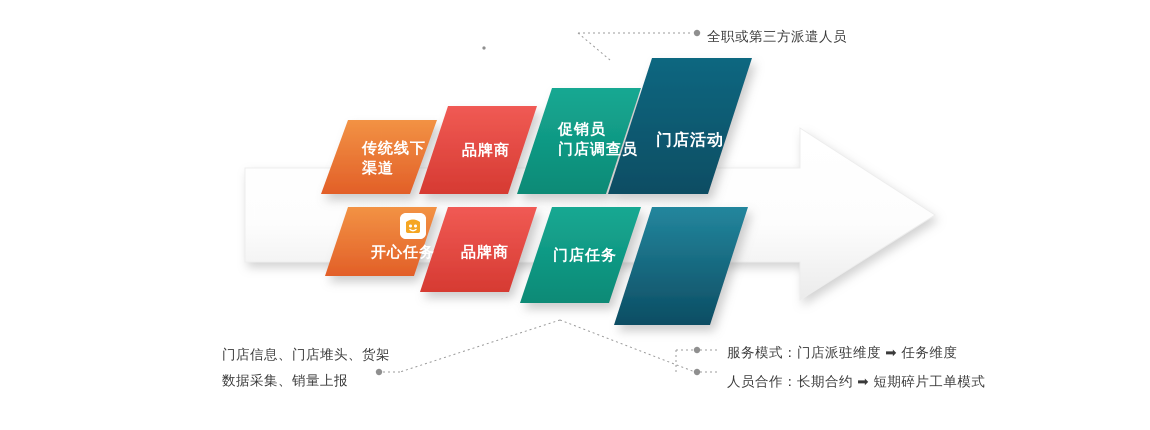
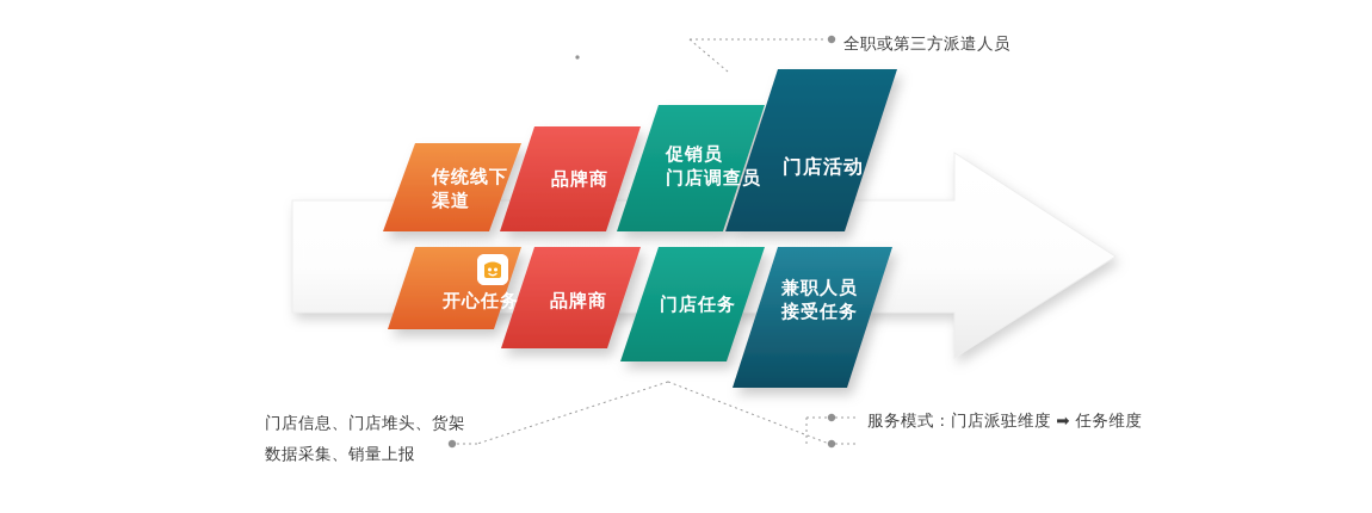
  传统线下
  渠道
  品牌商
  促销员
  门店调查员
  门店活动
  开心任务
  品牌商
  门店任务
+ 兼职人员
+ 接受任务
  全职或第三方派遣人员
  门店信息、门店堆头、货架
  数据采集、销量上报
  服务模式：门店派驻维度 ➡ 任务维度
- 人员合作：长期合约 ➡ 短期碎片工单模式
